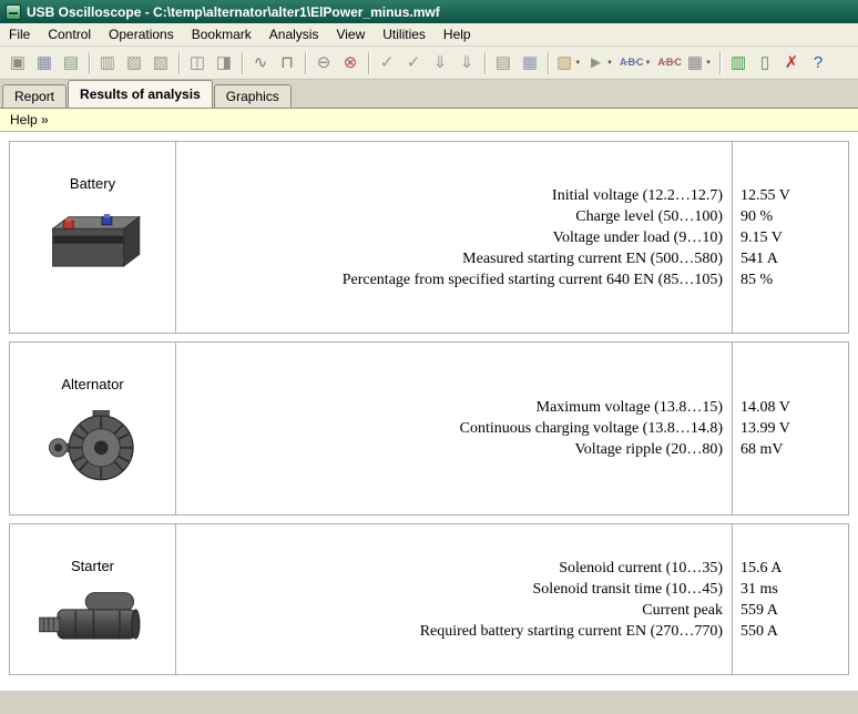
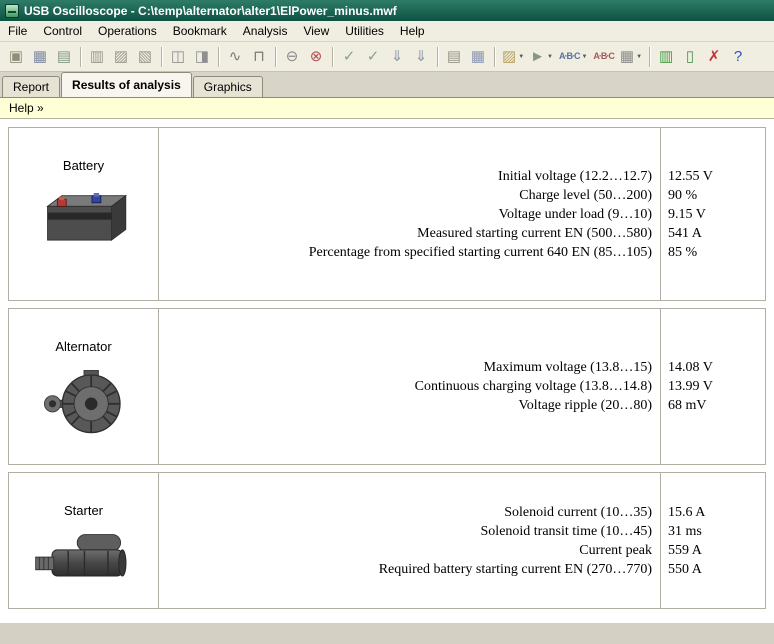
  USB Oscilloscope - C:\temp\alternator\alter1\ElPower_minus.mwf
  File
  Control
  Operations
  Bookmark
  Analysis
  View
  Utilities
  Help
  ▣
  ▦
  ▤
  ▥
  ▨
  ▧
  ◫
  ◨
  ∿
  ⊓
  ⊖
  ⊗
  ✓
  ✓
  ⇓
  ⇓
  ▤
  ▦
  ▨
  ►
  A·B·C
  A·B·C
  ▦
  ▥
  ▯
  ✗
  ?
  Report
  Results of analysis
  Graphics
  Help »
  Battery
  Initial voltage (12.2…12.7)
- Charge level (50…100)
+ Charge level (50…200)
  Voltage under load (9…10)
  Measured starting current EN (500…580)
  Percentage from specified starting current 640 EN (85…105)
  12.55 V
  90 %
  9.15 V
  541 A
  85 %
  Alternator
  Maximum voltage (13.8…15)
  Continuous charging voltage (13.8…14.8)
  Voltage ripple (20…80)
  14.08 V
  13.99 V
  68 mV
  Starter
  Solenoid current (10…35)
  Solenoid transit time (10…45)
  Current peak
  Required battery starting current EN (270…770)
  15.6 A
  31 ms
  559 A
  550 A
